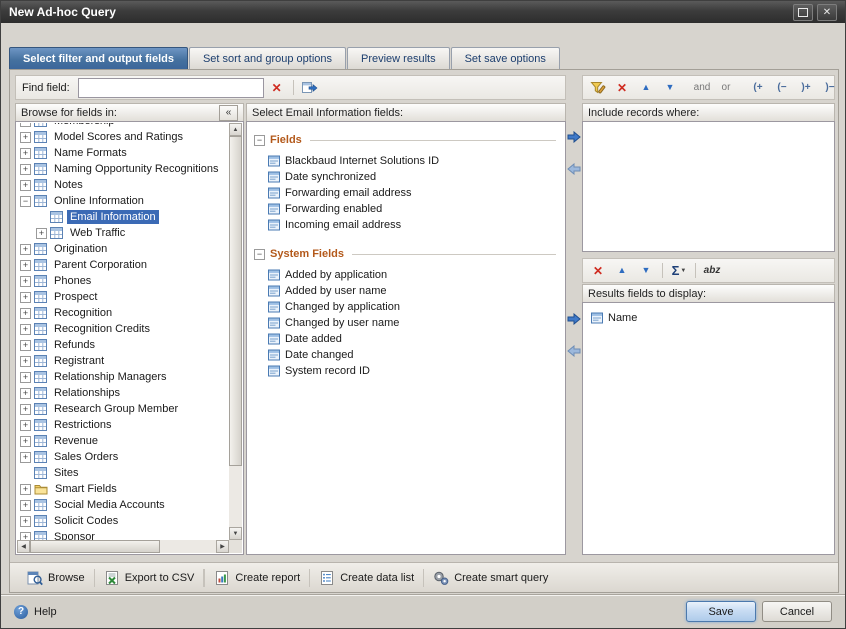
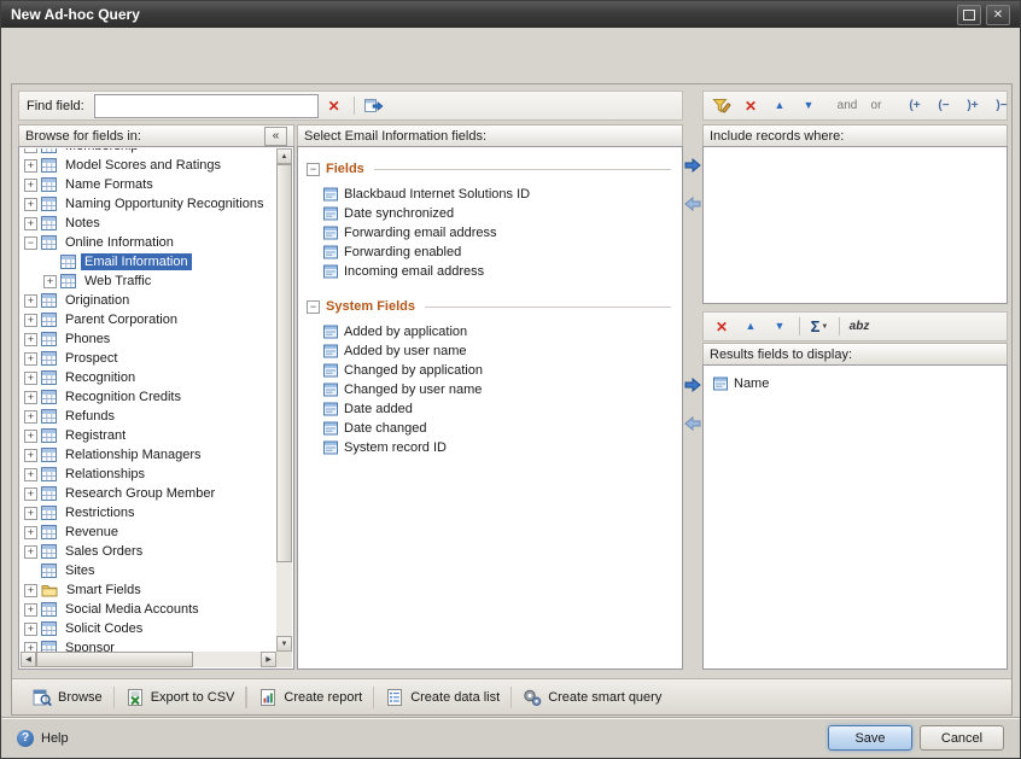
  New Ad-hoc Query
  ✕
- Select filter and output fields
- Set sort and group options
- Preview results
- Set save options
  Find field:
  ✕
  Browse for fields in:
  «
  +
  Model Scores and Ratings
  +
  Name Formats
  +
  Naming Opportunity Recognitions
  +
  Notes
  −
  Online Information
  Email Information
  +
  Web Traffic
  +
  Origination
  +
  Parent Corporation
  +
  Phones
  +
  Prospect
  +
  Recognition
  +
  Recognition Credits
  +
  Refunds
  +
  Registrant
  +
  Relationship Managers
  +
  Relationships
  +
  Research Group Member
  +
  Restrictions
  +
  Revenue
  +
  Sales Orders
  Sites
  +
  Smart Fields
  +
  Social Media Accounts
  +
  Solicit Codes
  +
  Sponsor
  Select Email Information fields:
  −
  Fields
  Blackbaud Internet Solutions ID
  Date synchronized
  Forwarding email address
  Forwarding enabled
  Incoming email address
  −
  System Fields
  Added by application
  Added by user name
  Changed by application
  Changed by user name
  Date added
  Date changed
  System record ID
  ✕
  ▲
  ▼
  and
  or
  (+
  (−
  )+
  )−
  Include records where:
  ✕
  ▲
  ▼
  Σ
  abz
  Results fields to display:
  Name
  Browse
  Export to CSV
  Create report
  Create data list
  Create smart query
  ?
  Help
  Save
  Cancel
